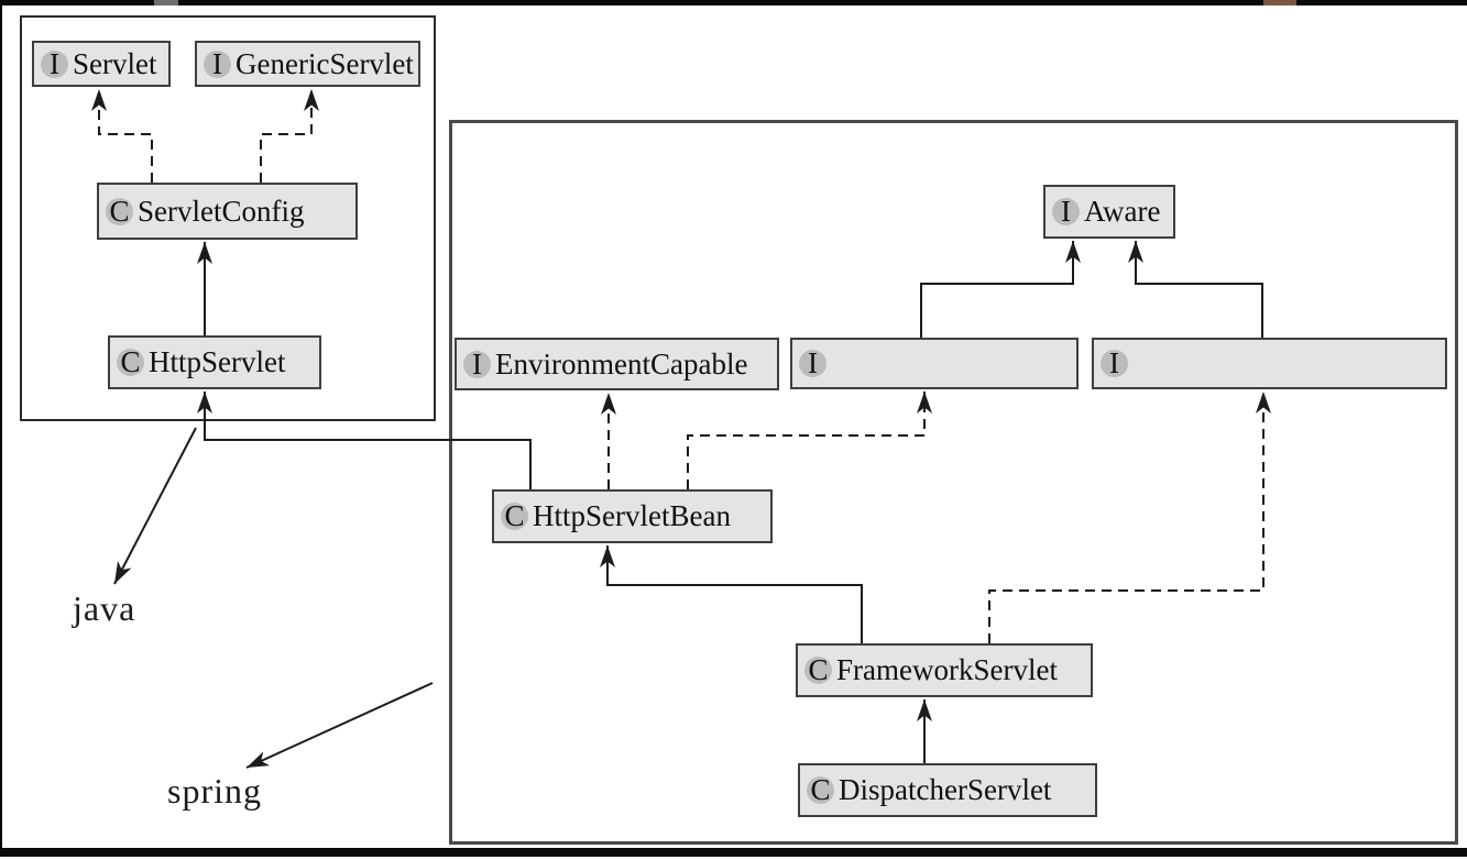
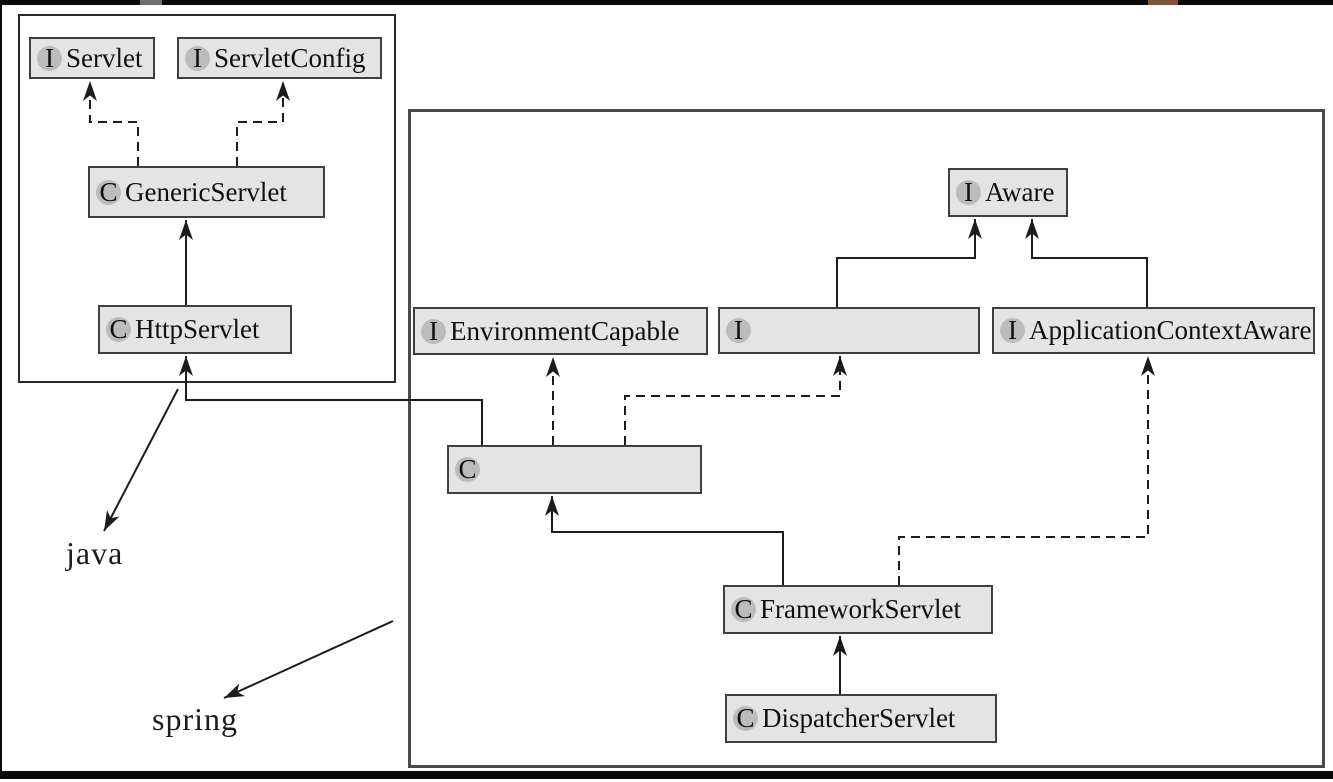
  I
  Servlet
  I
- GenericServlet
+ ServletConfig
  C
- ServletConfig
+ GenericServlet
  C
  HttpServlet
  I
  EnvironmentCapable
  I
  I
+ ApplicationContextAware
  I
  Aware
  C
- HttpServletBean
  C
  FrameworkServlet
  C
  DispatcherServlet
  java
  spring
